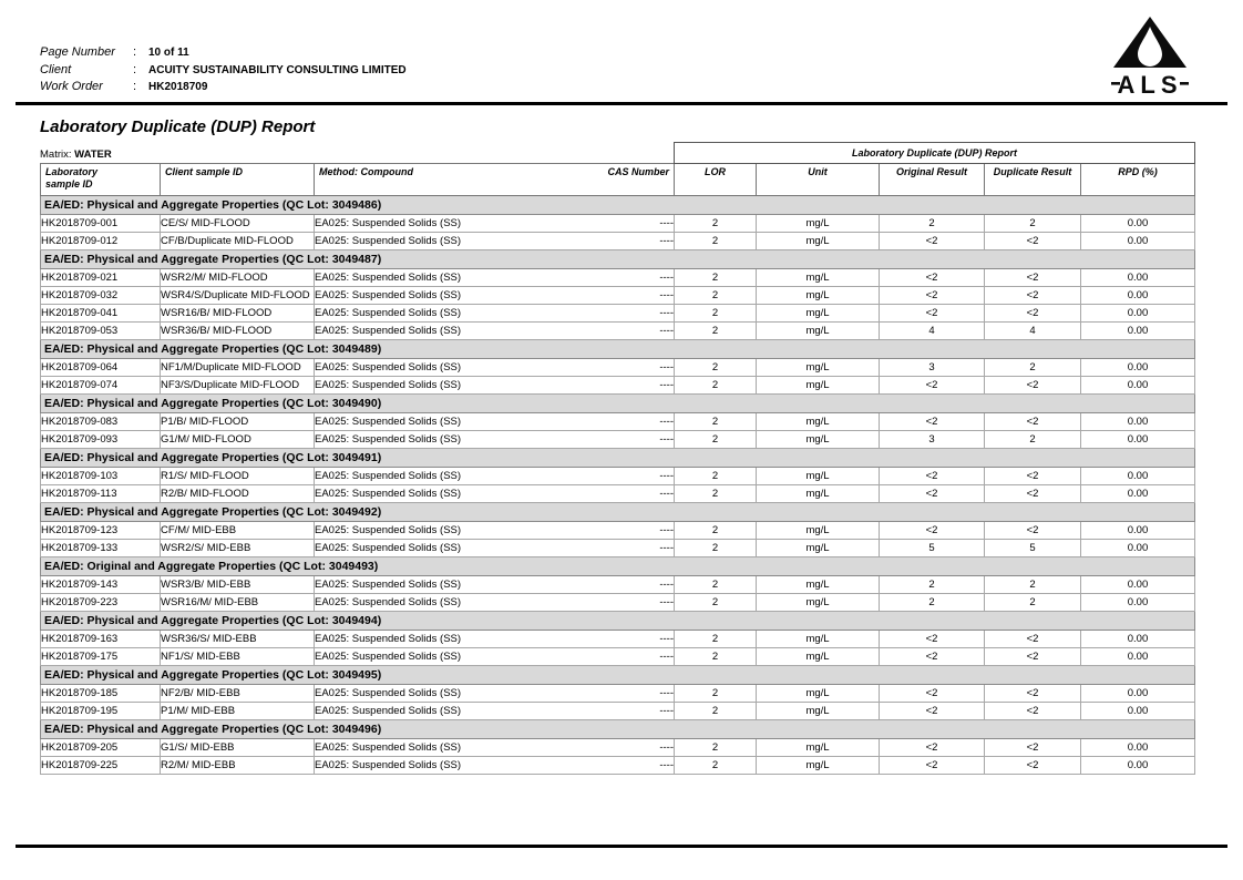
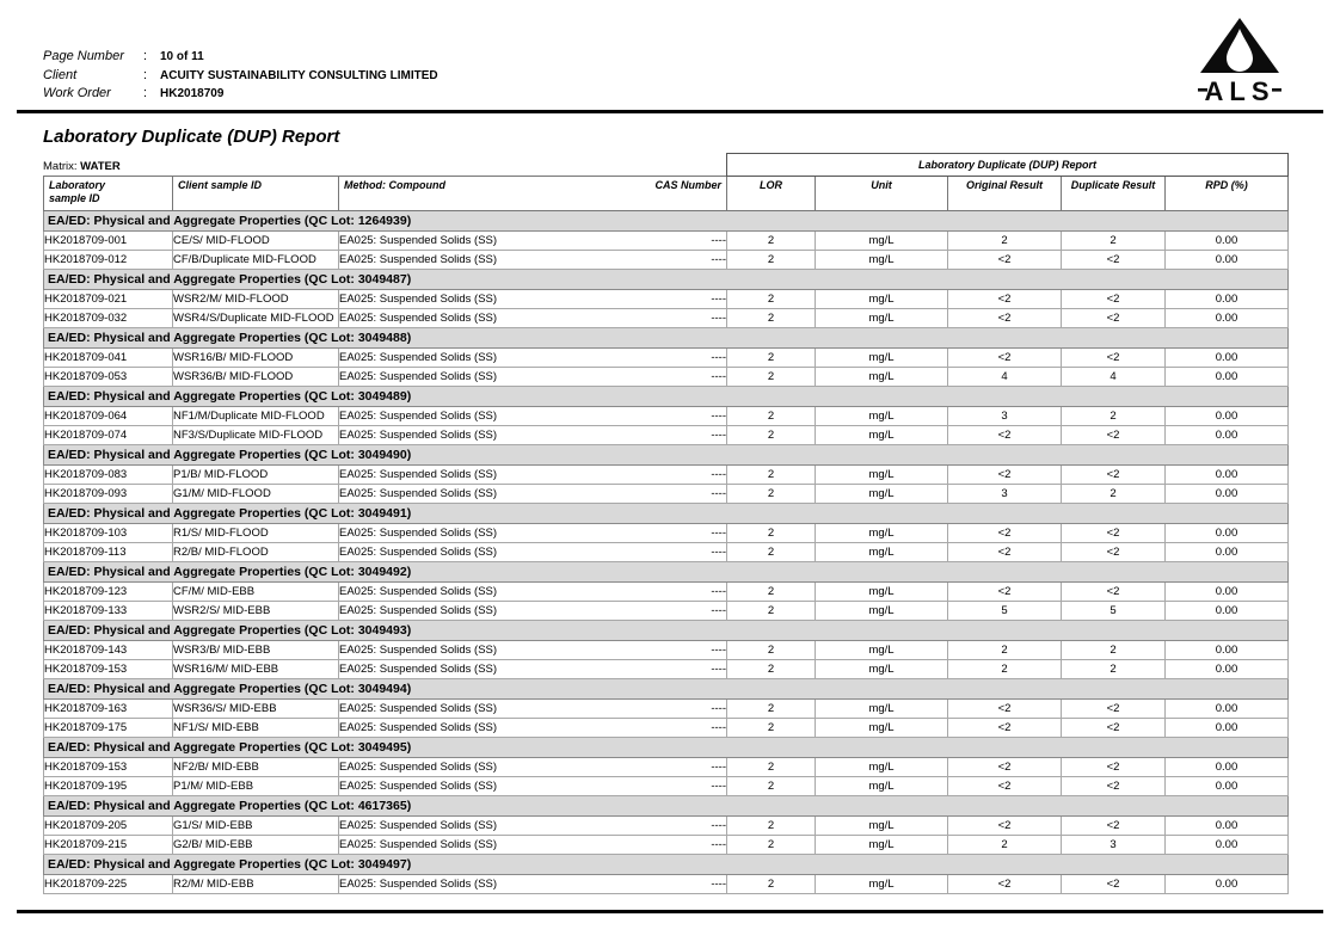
  Page Number
  :
  10 of 11
  Client
  :
  ACUITY SUSTAINABILITY CONSULTING LIMITED
  Work Order
  :
  HK2018709
  ALS
  Laboratory Duplicate (DUP) Report
  Matrix: WATER
  	Laboratory Duplicate (DUP) Report
  Laboratory sample ID	Client sample ID	Method: Compound	CAS Number	LOR	Unit	Original Result	Duplicate Result	RPD (%)
- EA/ED: Physical and Aggregate Properties (QC Lot: 3049486)
+ EA/ED: Physical and Aggregate Properties (QC Lot: 1264939)
  HK2018709-001	CE/S/ MID-FLOOD	EA025: Suspended Solids (SS)	----	2	mg/L	2	2	0.00
  HK2018709-012	CF/B/Duplicate MID-FLOOD	EA025: Suspended Solids (SS)	----	2	mg/L	<2	<2	0.00
  EA/ED: Physical and Aggregate Properties (QC Lot: 3049487)
  HK2018709-021	WSR2/M/ MID-FLOOD	EA025: Suspended Solids (SS)	----	2	mg/L	<2	<2	0.00
  HK2018709-032	WSR4/S/Duplicate MID-FLOOD	EA025: Suspended Solids (SS)	----	2	mg/L	<2	<2	0.00
+ EA/ED: Physical and Aggregate Properties (QC Lot: 3049488)
  HK2018709-041	WSR16/B/ MID-FLOOD	EA025: Suspended Solids (SS)	----	2	mg/L	<2	<2	0.00
  HK2018709-053	WSR36/B/ MID-FLOOD	EA025: Suspended Solids (SS)	----	2	mg/L	4	4	0.00
  EA/ED: Physical and Aggregate Properties (QC Lot: 3049489)
  HK2018709-064	NF1/M/Duplicate MID-FLOOD	EA025: Suspended Solids (SS)	----	2	mg/L	3	2	0.00
  HK2018709-074	NF3/S/Duplicate MID-FLOOD	EA025: Suspended Solids (SS)	----	2	mg/L	<2	<2	0.00
  EA/ED: Physical and Aggregate Properties (QC Lot: 3049490)
  HK2018709-083	P1/B/ MID-FLOOD	EA025: Suspended Solids (SS)	----	2	mg/L	<2	<2	0.00
  HK2018709-093	G1/M/ MID-FLOOD	EA025: Suspended Solids (SS)	----	2	mg/L	3	2	0.00
  EA/ED: Physical and Aggregate Properties (QC Lot: 3049491)
  HK2018709-103	R1/S/ MID-FLOOD	EA025: Suspended Solids (SS)	----	2	mg/L	<2	<2	0.00
  HK2018709-113	R2/B/ MID-FLOOD	EA025: Suspended Solids (SS)	----	2	mg/L	<2	<2	0.00
  EA/ED: Physical and Aggregate Properties (QC Lot: 3049492)
  HK2018709-123	CF/M/ MID-EBB	EA025: Suspended Solids (SS)	----	2	mg/L	<2	<2	0.00
  HK2018709-133	WSR2/S/ MID-EBB	EA025: Suspended Solids (SS)	----	2	mg/L	5	5	0.00
- EA/ED: Original and Aggregate Properties (QC Lot: 3049493)
+ EA/ED: Physical and Aggregate Properties (QC Lot: 3049493)
  HK2018709-143	WSR3/B/ MID-EBB	EA025: Suspended Solids (SS)	----	2	mg/L	2	2	0.00
- HK2018709-223	WSR16/M/ MID-EBB	EA025: Suspended Solids (SS)	----	2	mg/L	2	2	0.00
+ HK2018709-153	WSR16/M/ MID-EBB	EA025: Suspended Solids (SS)	----	2	mg/L	2	2	0.00
  EA/ED: Physical and Aggregate Properties (QC Lot: 3049494)
  HK2018709-163	WSR36/S/ MID-EBB	EA025: Suspended Solids (SS)	----	2	mg/L	<2	<2	0.00
  HK2018709-175	NF1/S/ MID-EBB	EA025: Suspended Solids (SS)	----	2	mg/L	<2	<2	0.00
  EA/ED: Physical and Aggregate Properties (QC Lot: 3049495)
- HK2018709-185	NF2/B/ MID-EBB	EA025: Suspended Solids (SS)	----	2	mg/L	<2	<2	0.00
+ HK2018709-153	NF2/B/ MID-EBB	EA025: Suspended Solids (SS)	----	2	mg/L	<2	<2	0.00
  HK2018709-195	P1/M/ MID-EBB	EA025: Suspended Solids (SS)	----	2	mg/L	<2	<2	0.00
- EA/ED: Physical and Aggregate Properties (QC Lot: 3049496)
+ EA/ED: Physical and Aggregate Properties (QC Lot: 4617365)
  HK2018709-205	G1/S/ MID-EBB	EA025: Suspended Solids (SS)	----	2	mg/L	<2	<2	0.00
+ HK2018709-215	G2/B/ MID-EBB	EA025: Suspended Solids (SS)	----	2	mg/L	2	3	0.00
+ EA/ED: Physical and Aggregate Properties (QC Lot: 3049497)
  HK2018709-225	R2/M/ MID-EBB	EA025: Suspended Solids (SS)	----	2	mg/L	<2	<2	0.00
